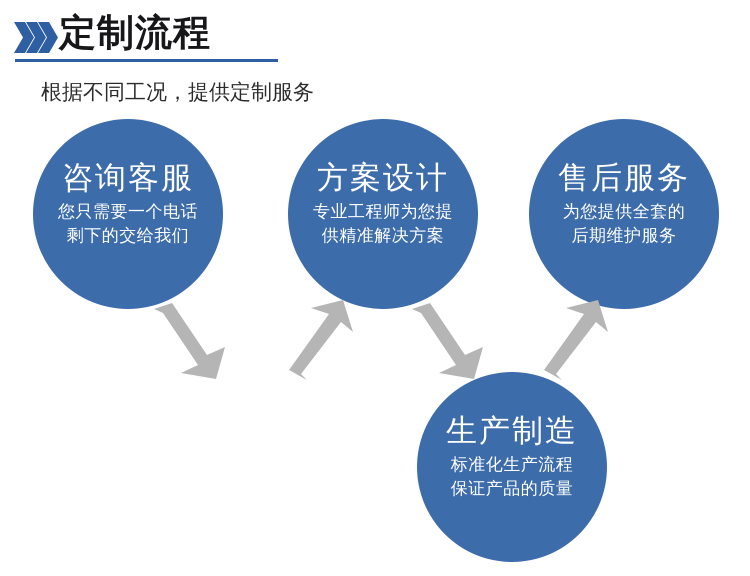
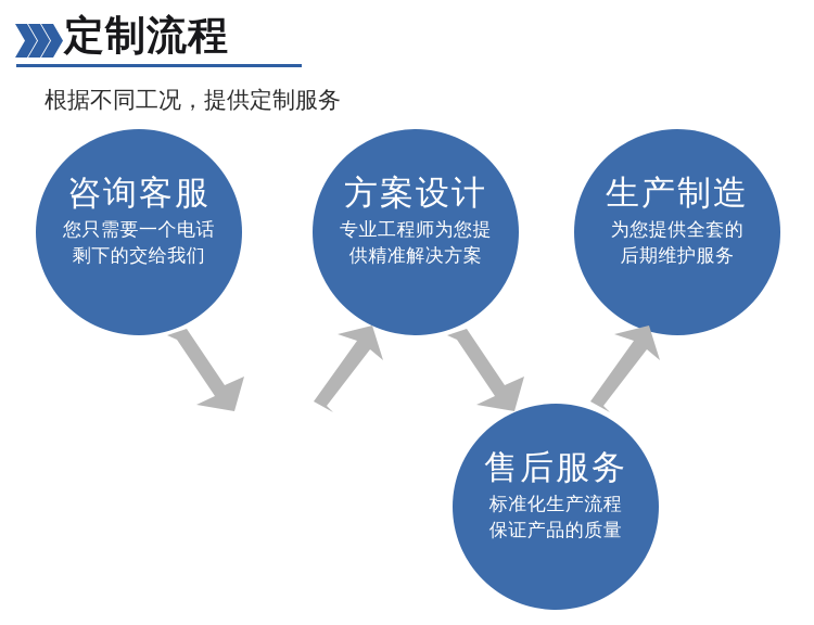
  定制流程
  根据不同工况，提供定制服务
  咨询客服
  您只需要一个电话
  剩下的交给我们
  方案设计
  专业工程师为您提
  供精准解决方案
- 售后服务
+ 生产制造
  为您提供全套的
  后期维护服务
- 生产制造
+ 售后服务
  标准化生产流程
  保证产品的质量
